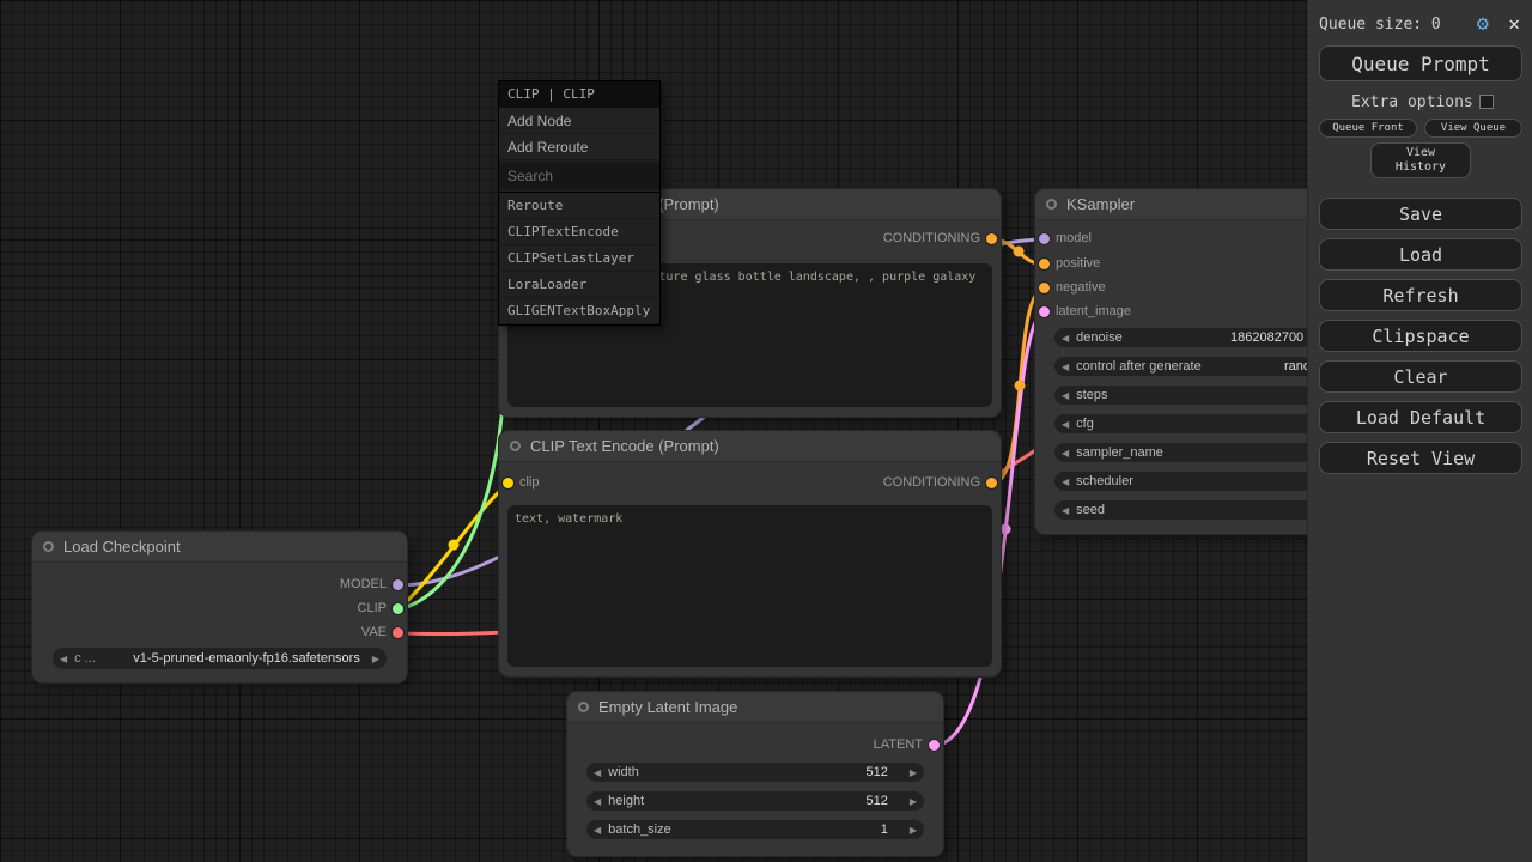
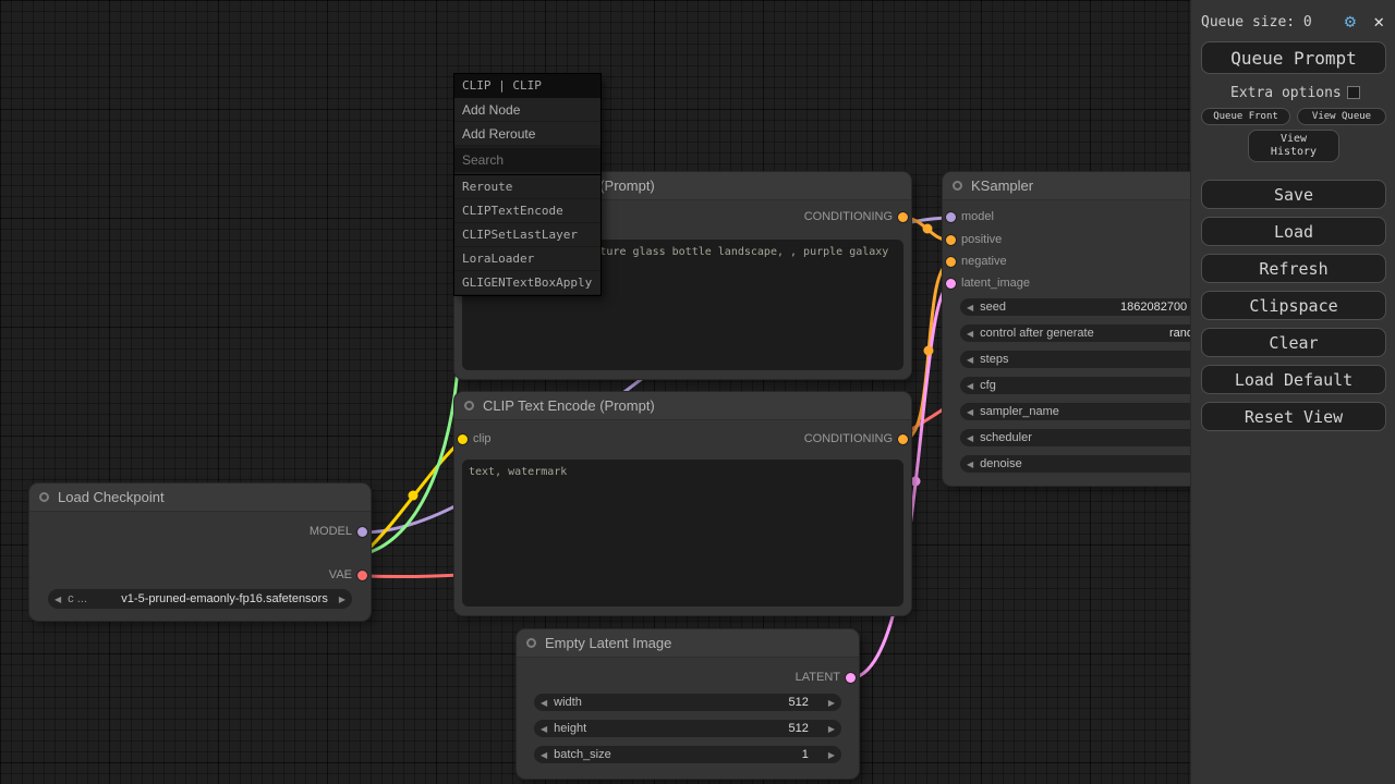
  CONDITIONING
  KSampler
  model
  positive
  negative
  latent_image
  ◀
- denoise
+ seed
  1862082700
  ◀
  control after generate
  ◀
  steps
  ◀
  cfg
  ◀
  sampler_name
  ◀
  scheduler
  ◀
- seed
+ denoise
  CLIP Text Encode (Prompt)
  clip
  CONDITIONING
  text, watermark
  Load Checkpoint
  MODEL
- CLIP
  VAE
  ◀
  c ...
  v1-5-pruned-emaonly-fp16.safetensors
  ▶
  Empty Latent Image
  LATENT
  ◀
  width
  512
  ▶
  ◀
  height
  512
  ▶
  ◀
  batch_size
  1
  ▶
  CLIP | CLIP
  Add Node
  Add Reroute
  Search
  Reroute
  CLIPTextEncode
  CLIPSetLastLayer
  LoraLoader
  GLIGENTextBoxApply
  Queue size: 0
  ⚙
  ✕
  Queue Prompt
  Extra options
  Queue Front
  View Queue
  View History
  Save
  Load
  Refresh
  Clipspace
  Clear
  Load Default
  Reset View
